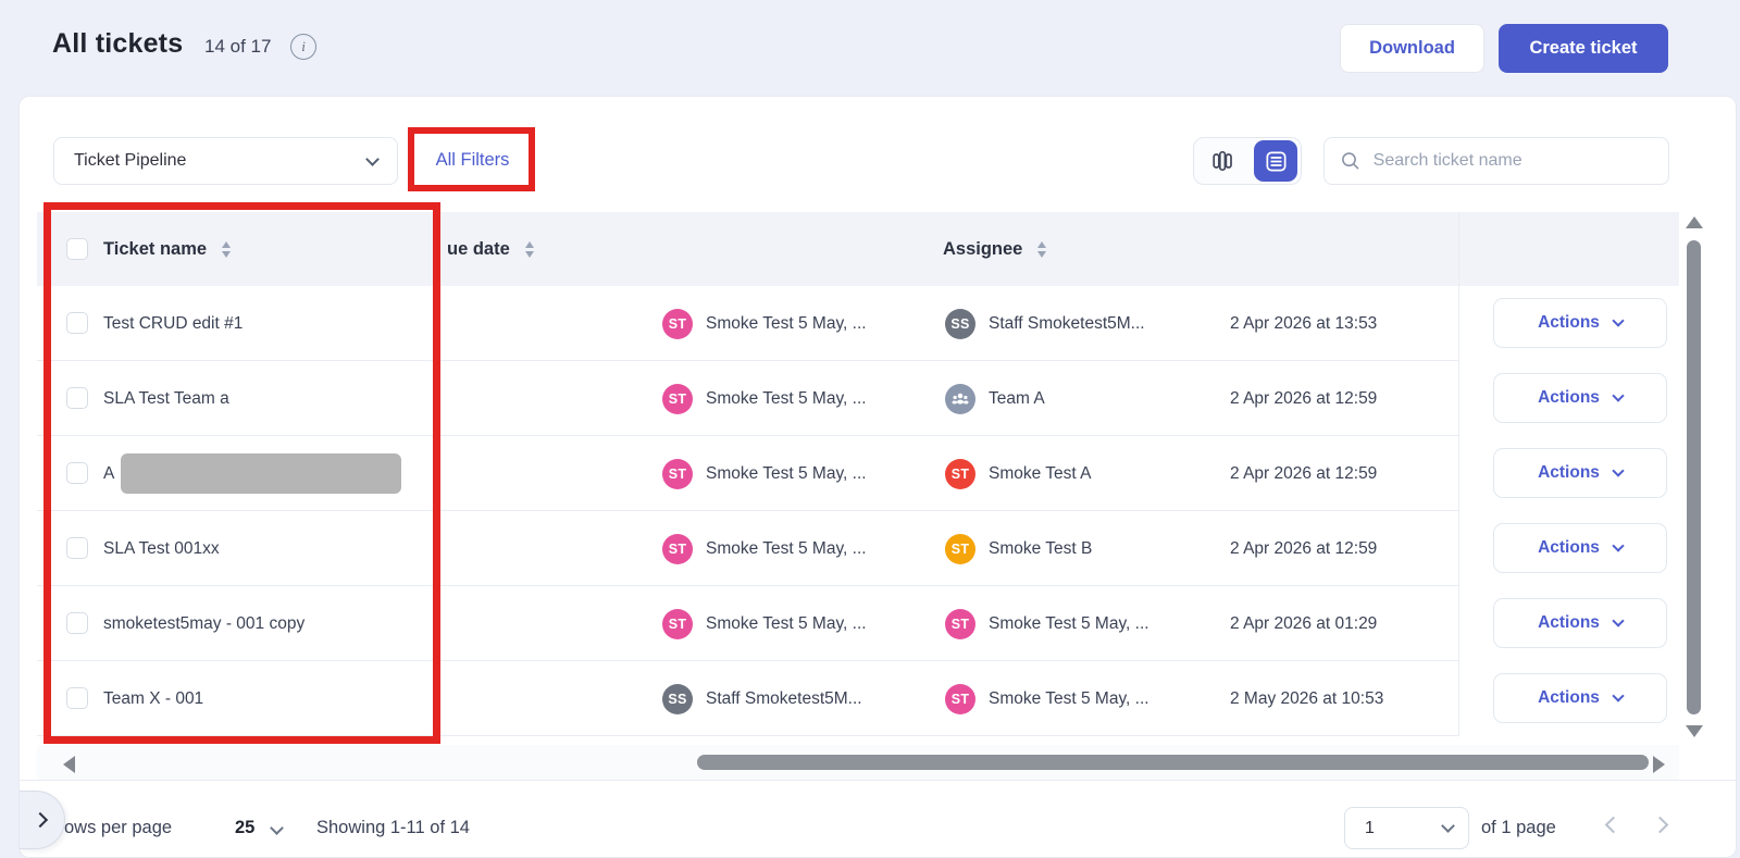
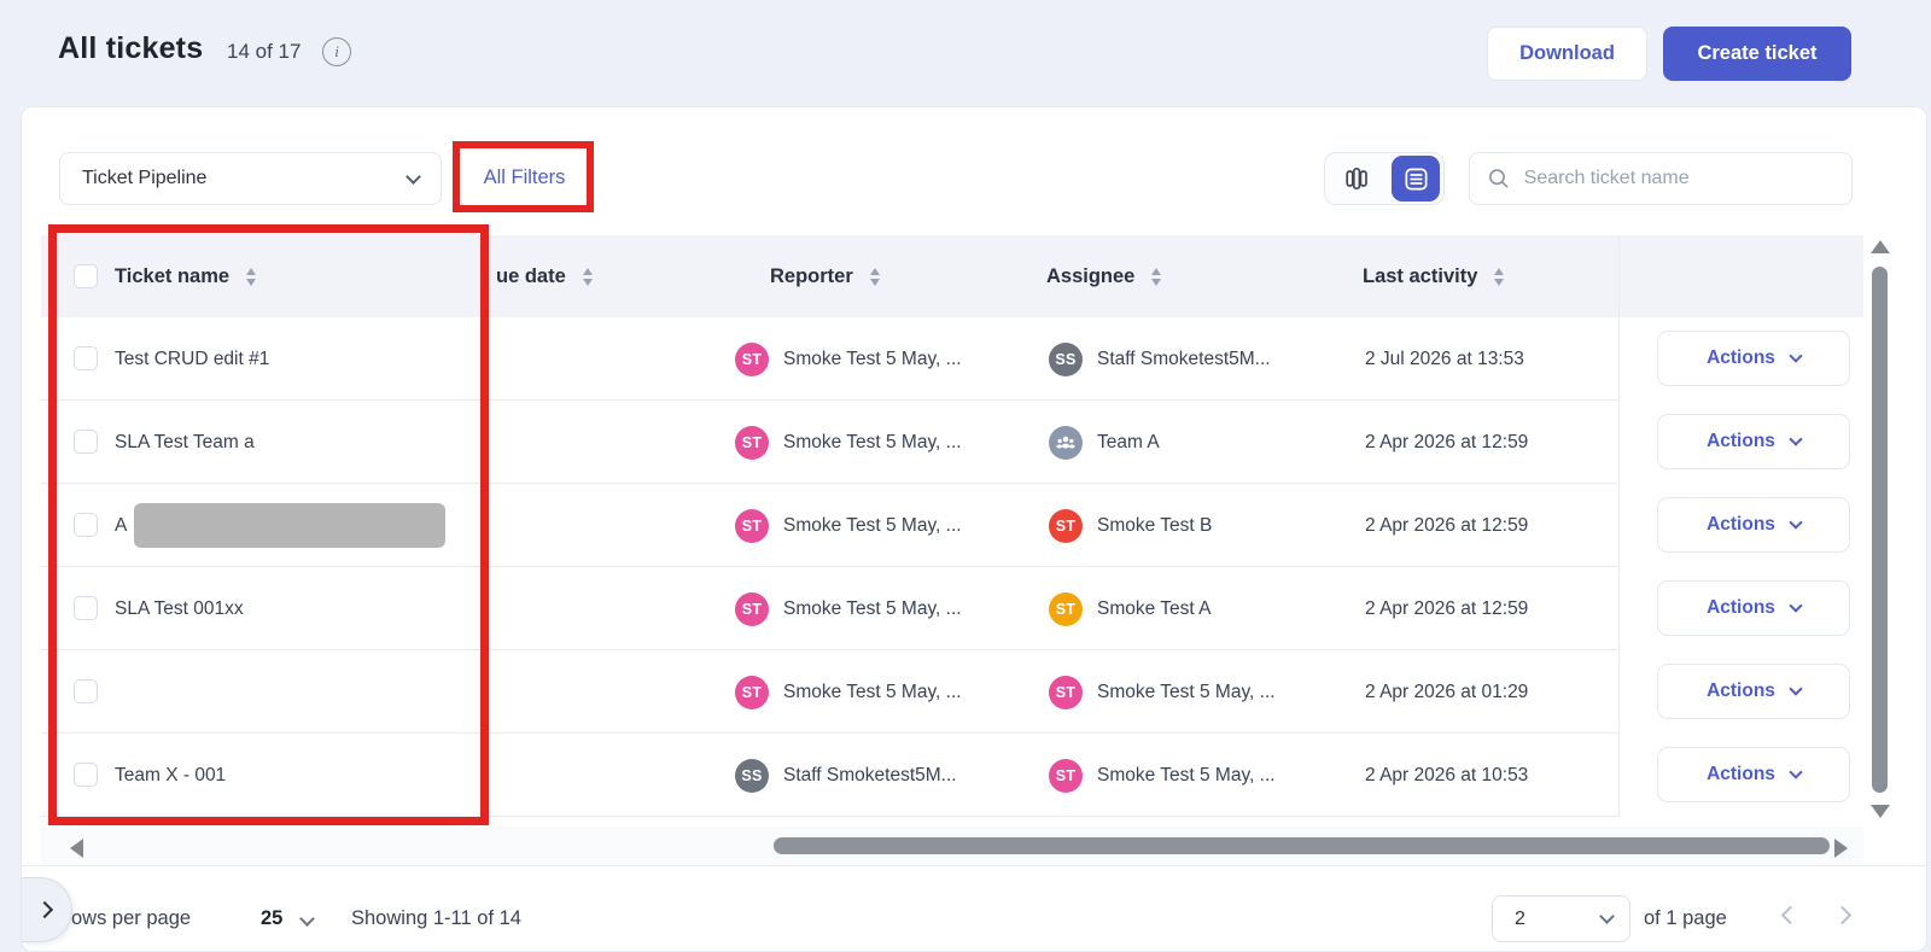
  All tickets
  14 of 17
  i
  Download
  Create ticket
  Ticket Pipeline
  All Filters
  Search ticket name
  Ticket name
  ue date
+ Reporter
  Assignee
+ Last activity
  Test CRUD edit #1
  ST
  Smoke Test 5 May, ...
  SS
  Staff Smoketest5M...
- 2 Apr 2026 at 13:53
+ 2 Jul 2026 at 13:53
  Actions
  SLA Test Team a
  ST
  Smoke Test 5 May, ...
  Team A
  2 Apr 2026 at 12:59
  Actions
  A
  ST
  Smoke Test 5 May, ...
  ST
- Smoke Test A
+ Smoke Test B
  2 Apr 2026 at 12:59
  Actions
  SLA Test 001xx
  ST
  Smoke Test 5 May, ...
  ST
- Smoke Test B
+ Smoke Test A
  2 Apr 2026 at 12:59
  Actions
- smoketest5may - 001 copy
  ST
  Smoke Test 5 May, ...
  ST
  Smoke Test 5 May, ...
  2 Apr 2026 at 01:29
  Actions
  Team X - 001
  SS
  Staff Smoketest5M...
  ST
  Smoke Test 5 May, ...
- 2 May 2026 at 10:53
+ 2 Apr 2026 at 10:53
  Actions
  ows per page
  25
  Showing 1-11 of 14
- 1
+ 2
  of 1 page
